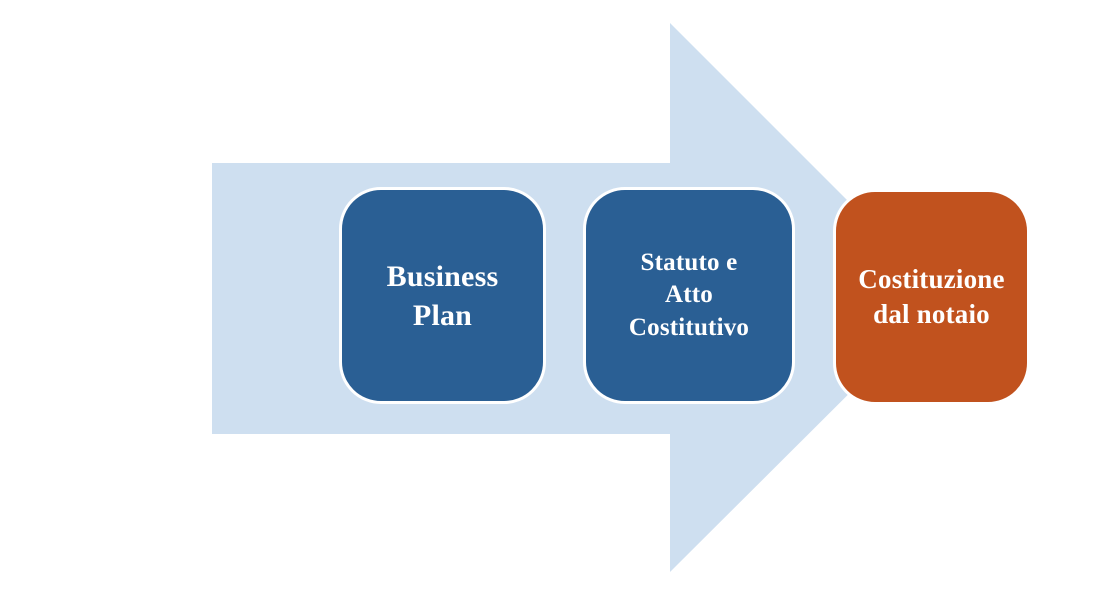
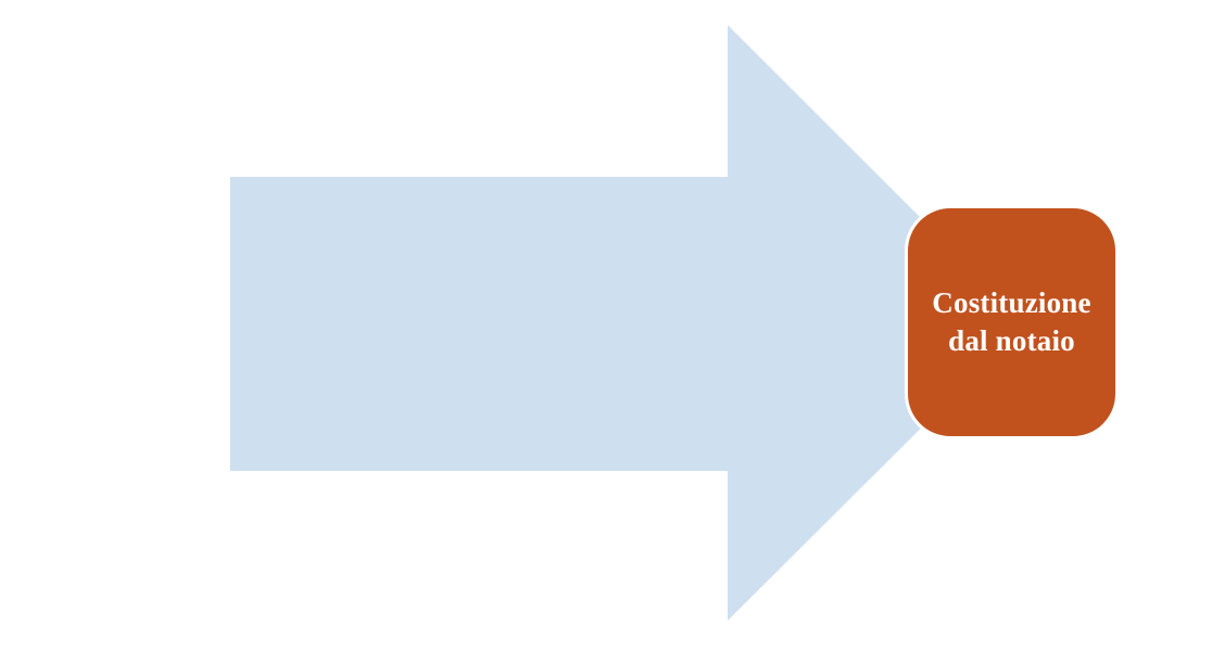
- Business
- Plan
- Statuto e
- Atto
- Costitutivo
  Costituzione
  dal notaio
